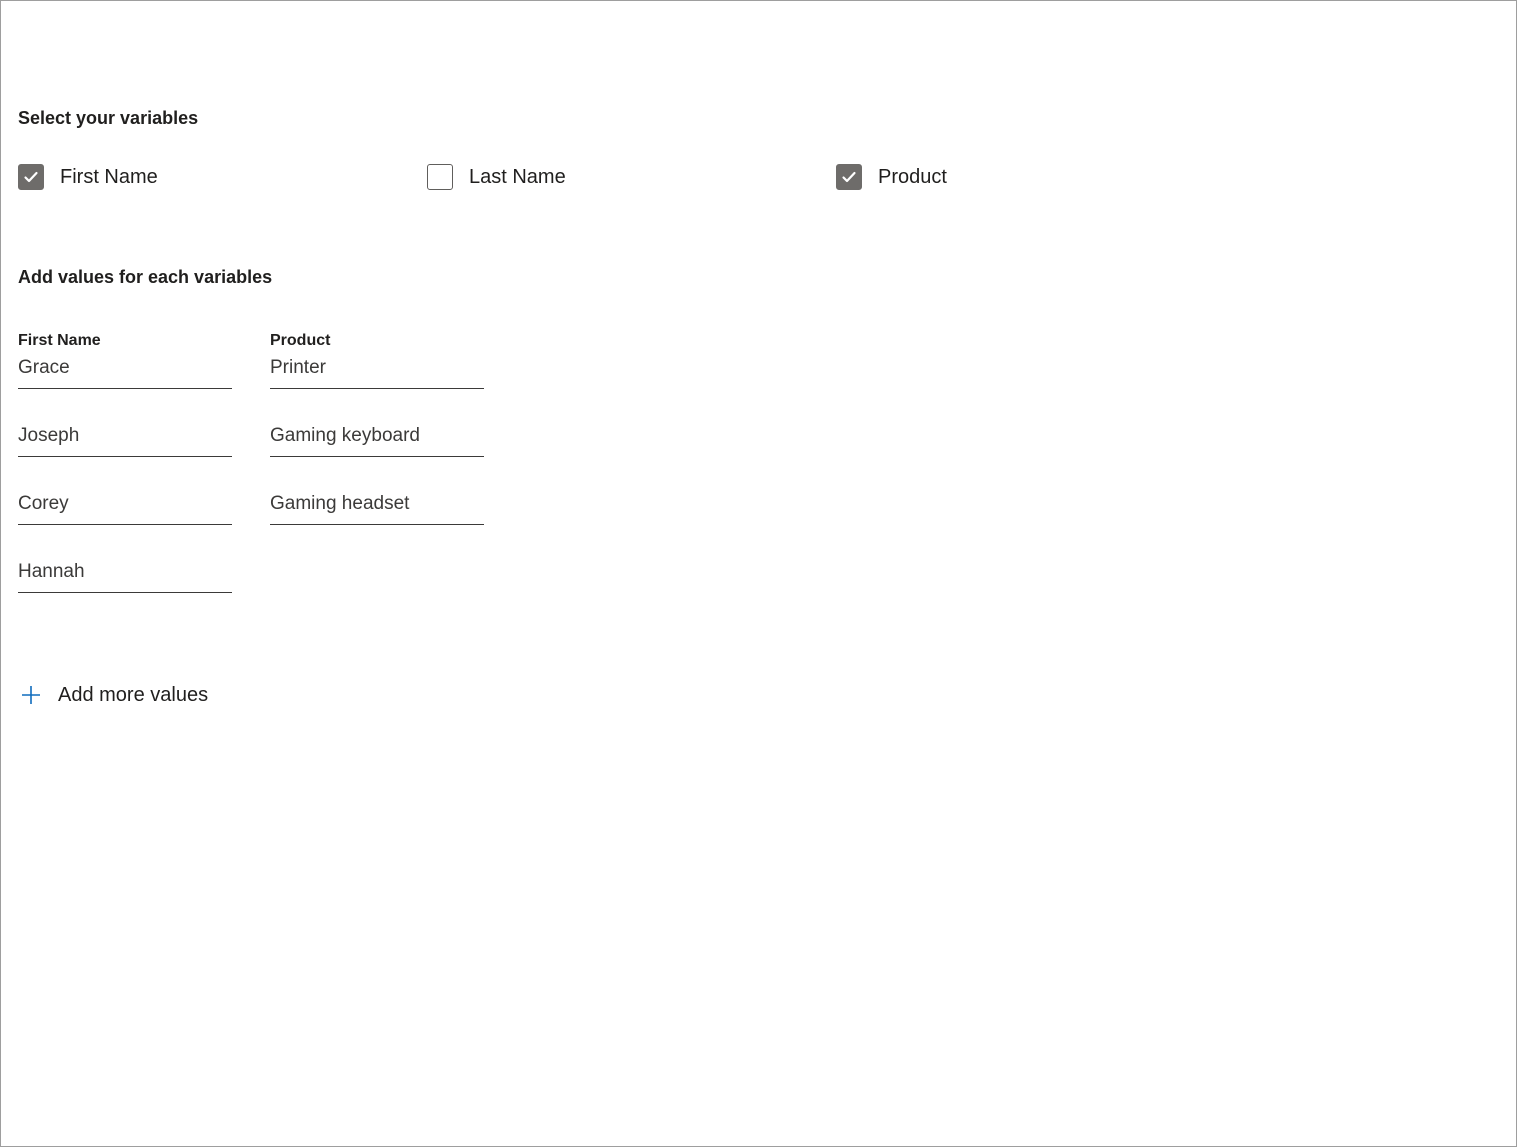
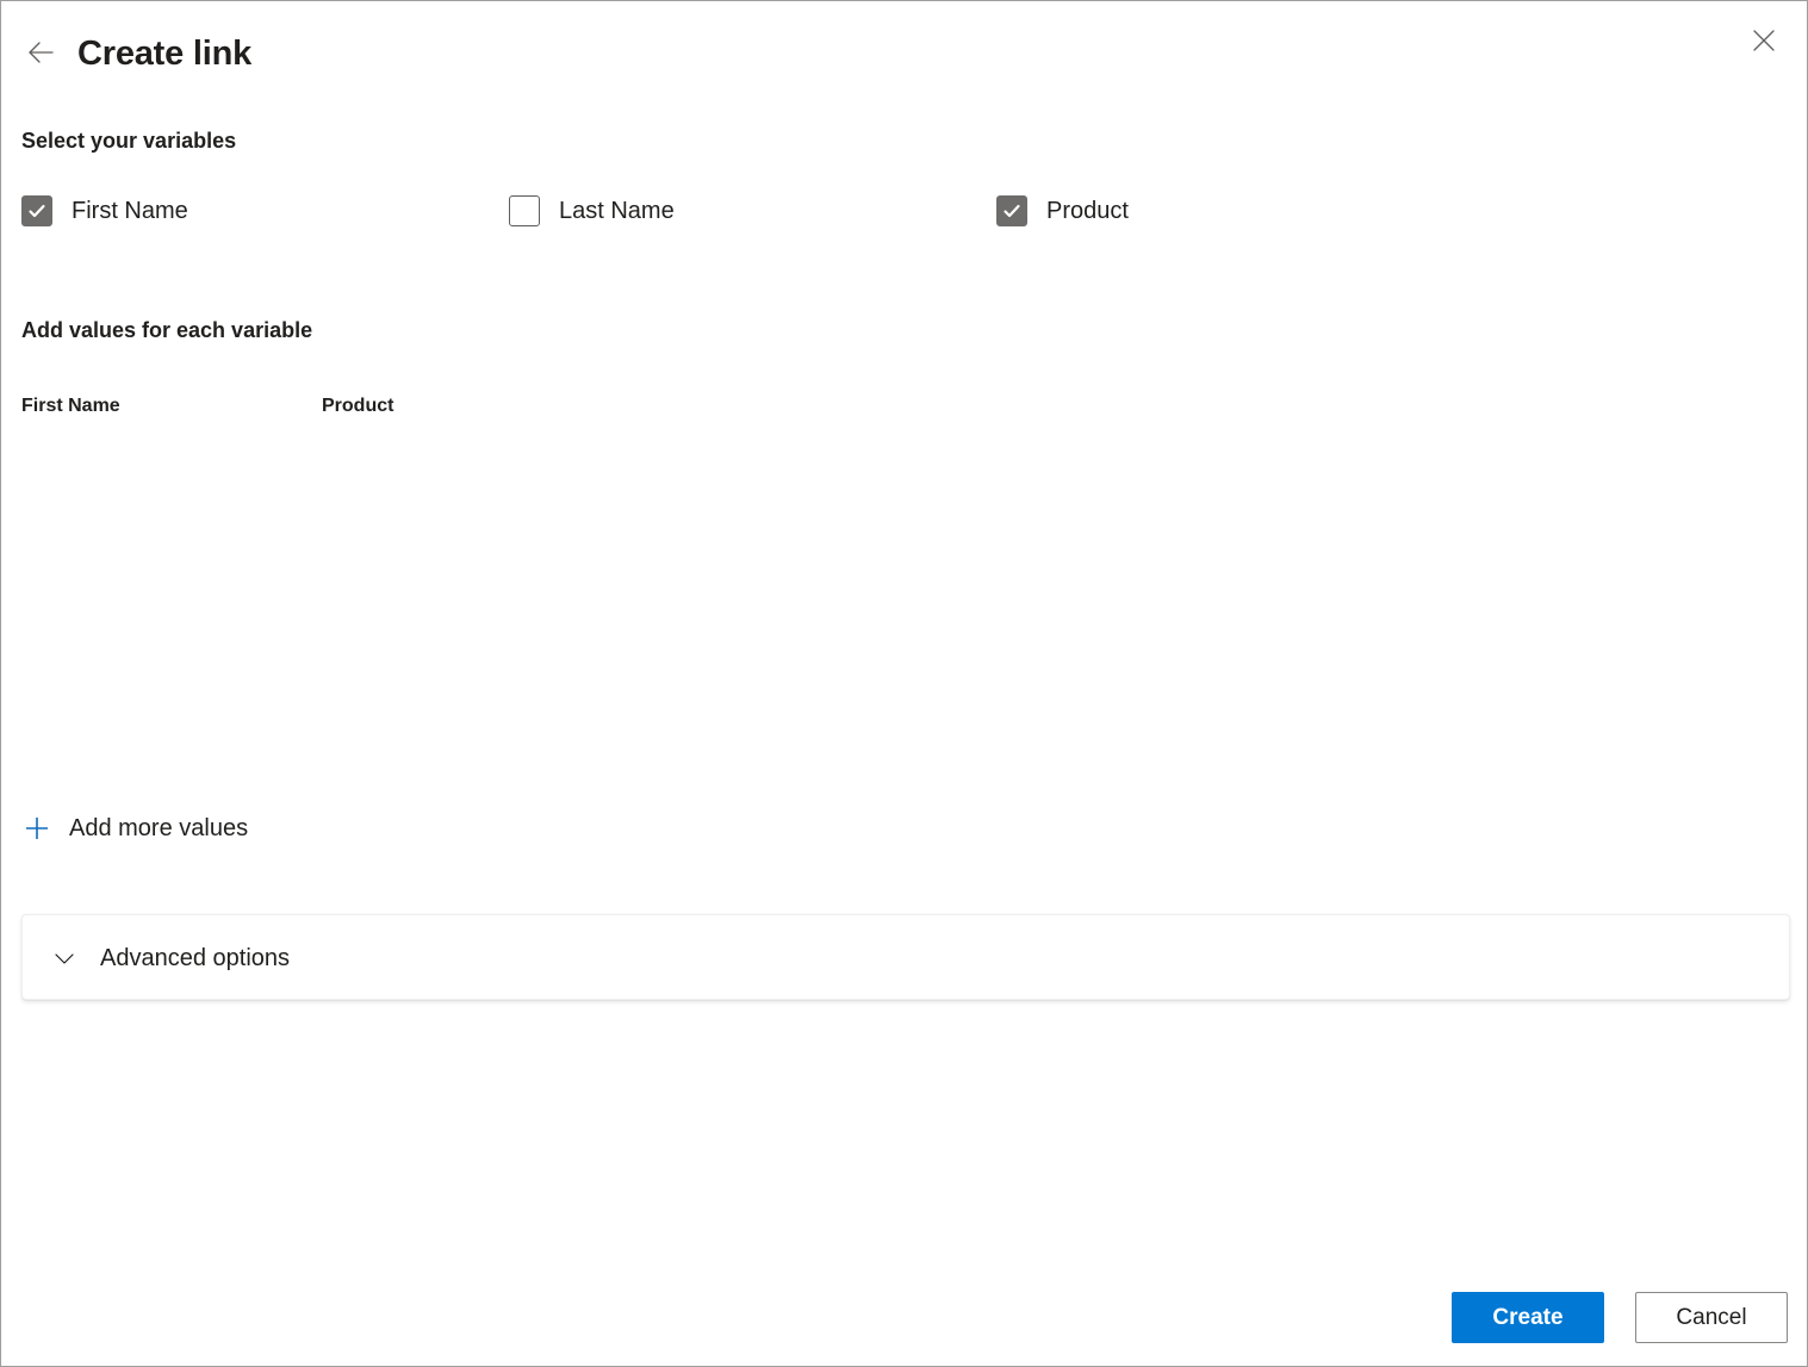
+ Create link
  Select your variables
  First Name
  Last Name
  Product
- Add values for each variables
+ Add values for each variable
  First Name
- Grace
- Joseph
- Corey
- Hannah
  Product
- Printer
- Gaming keyboard
- Gaming headset
  Add more values
+ Advanced options
+ Create
+ Cancel
